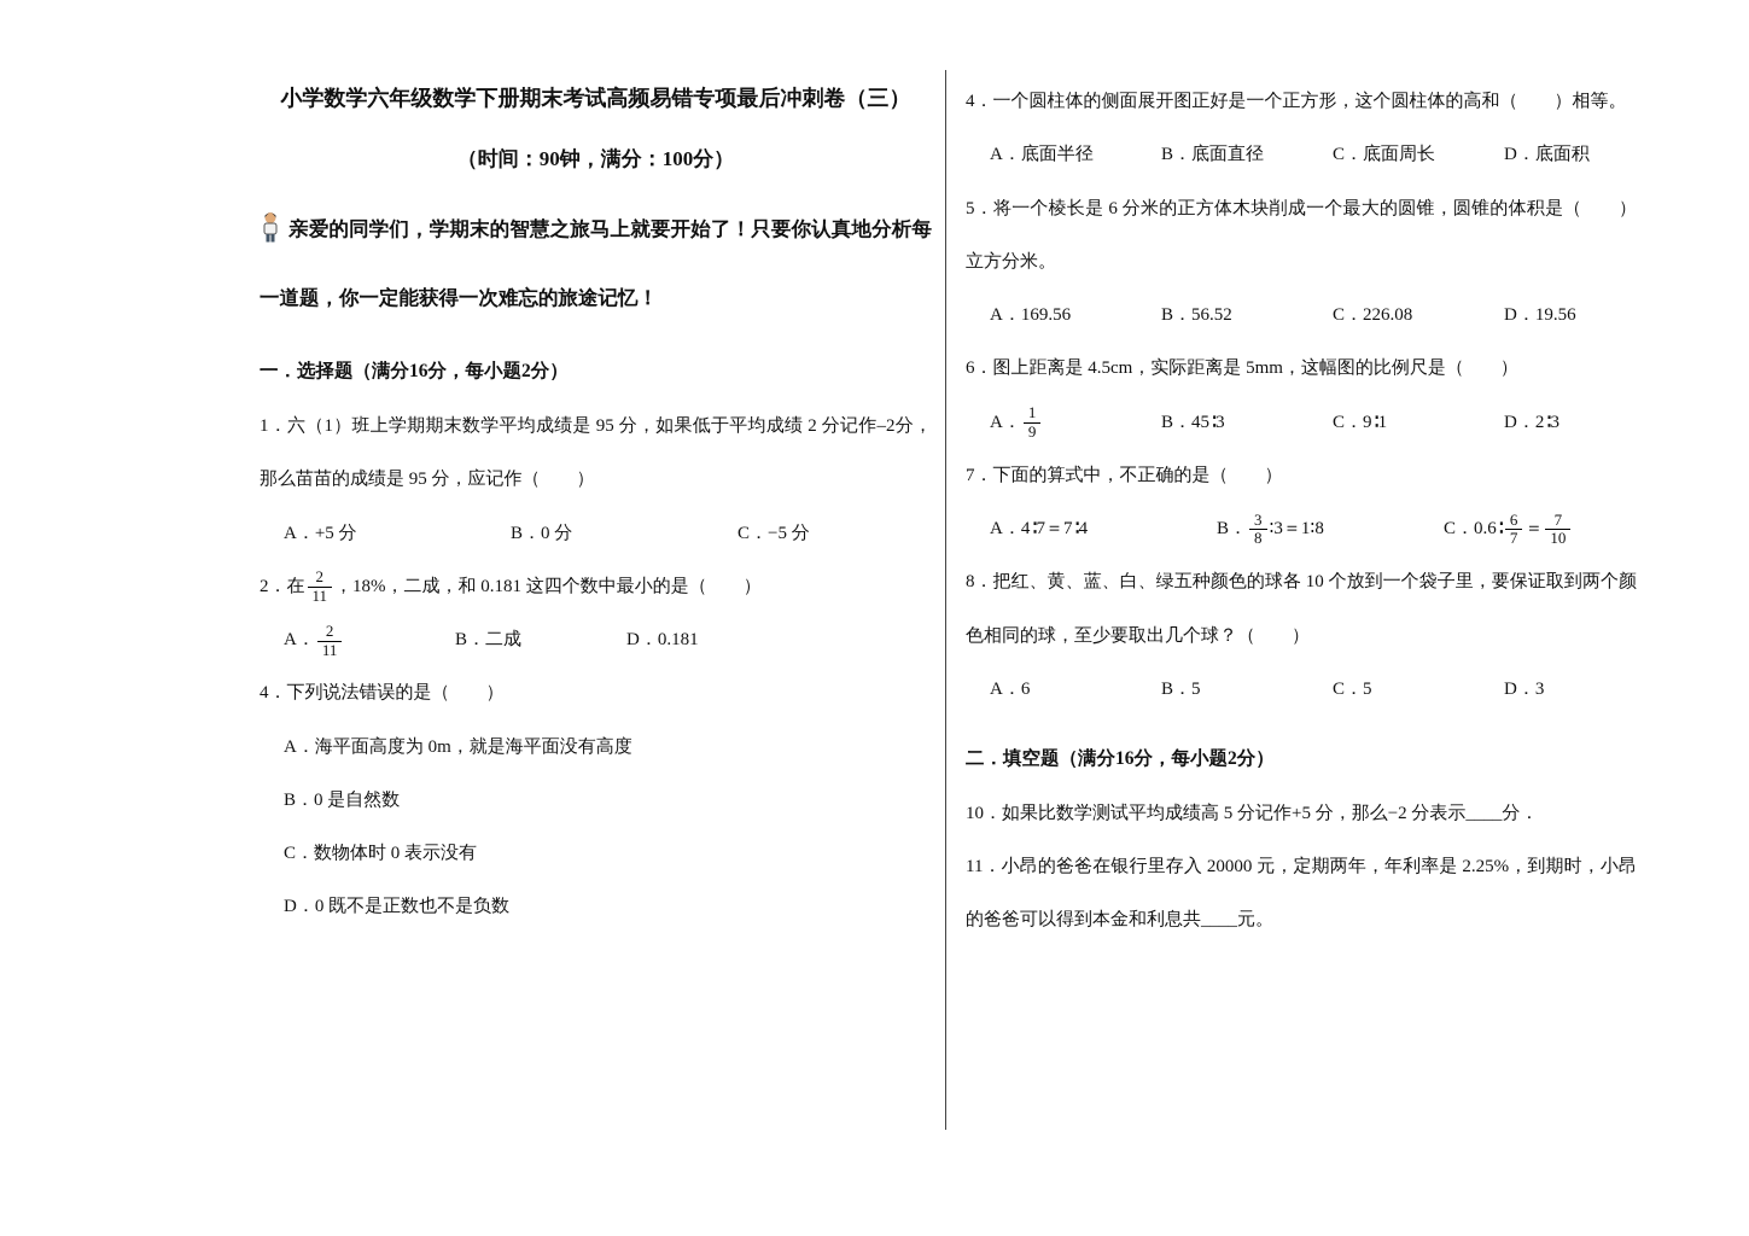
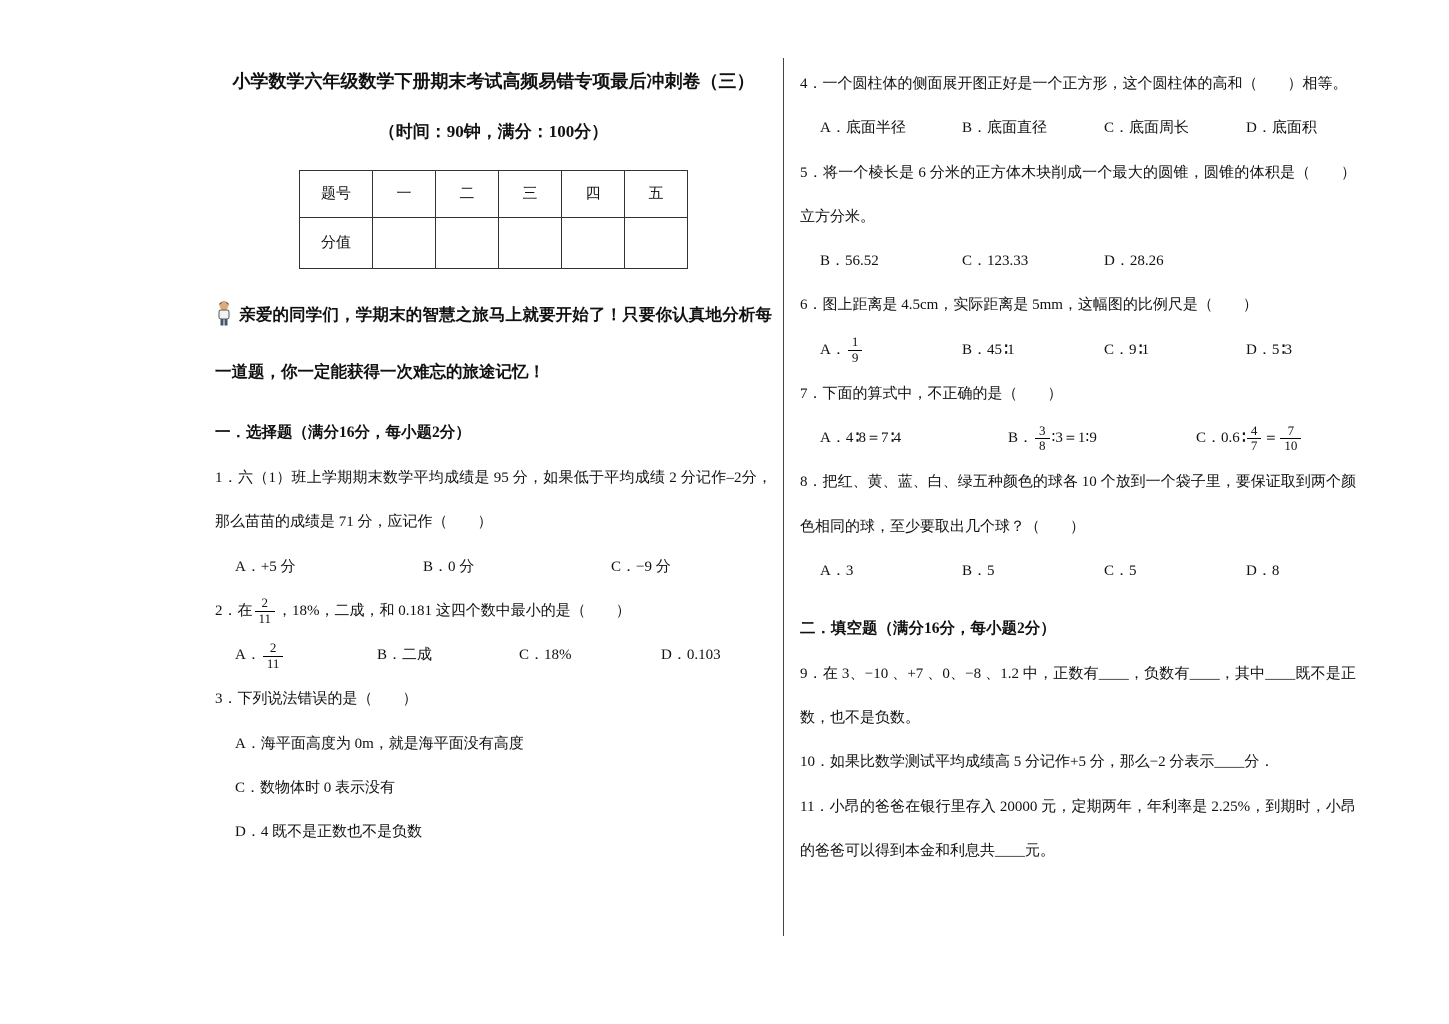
  小学数学六年级数学下册期末考试高频易错专项最后冲刺卷（三）
  （时间：90钟，满分：100分）
+ 题号	一	二	三	四	五
+ 分值
  亲爱的同学们，学期末的智慧之旅马上就要开始了！只要你认真地分析每一道题，你一定能获得一次难忘的旅途记忆！
  一．选择题（满分16分，每小题2分）
- 1．六（1）班上学期期末数学平均成绩是 95 分，如果低于平均成绩 2 分记作–2分，那么苗苗的成绩是 95 分，应记作（ ）
+ 1．六（1）班上学期期末数学平均成绩是 95 分，如果低于平均成绩 2 分记作–2分，那么苗苗的成绩是 71 分，应记作（ ）
  A．+5 分
  B．0 分
- C．−5 分
+ C．−9 分
  2．在
  2
  11
  ，18%，二成，和 0.181 这四个数中最小的是（ ）
  A．
  2
  11
  B．二成
+ C．18%
- D．0.181
+ D．0.103
- 4．下列说法错误的是（ ）
+ 3．下列说法错误的是（ ）
  A．海平面高度为 0m，就是海平面没有高度
- B．0 是自然数
  C．数物体时 0 表示没有
- D．0 既不是正数也不是负数
+ D．4 既不是正数也不是负数
  4．一个圆柱体的侧面展开图正好是一个正方形，这个圆柱体的高和（ ）相等。
  A．底面半径
  B．底面直径
  C．底面周长
  D．底面积
  5．将一个棱长是 6 分米的正方体木块削成一个最大的圆锥，圆锥的体积是（ ）立方分米。
- A．169.56
  B．56.52
- C．226.08
+ C．123.33
- D．19.56
+ D．28.26
  6．图上距离是 4.5cm，实际距离是 5mm，这幅图的比例尺是（ ）
  A．
  1
  9
- B．45∶3
+ B．45∶1
  C．9∶1
- D．2∶3
+ D．5∶3
  7．下面的算式中，不正确的是（ ）
- A．4∶7＝7∶4
+ A．4∶8＝7∶4
  B．
  3
  8
- ∶3＝1∶8
+ ∶3＝1∶9
  C．0.6∶
- 6
+ 4
  7
  ＝
  7
  10
  8．把红、黄、蓝、白、绿五种颜色的球各 10 个放到一个袋子里，要保证取到两个颜色相同的球，至少要取出几个球？（ ）
- A．6
+ A．3
  B．5
  C．5
- D．3
+ D．8
  二．填空题（满分16分，每小题2分）
+ 9．在 3、−10 、+7 、0、−8 、1.2 中，正数有____，负数有____，其中____既不是正数，也不是负数。
  10．如果比数学测试平均成绩高 5 分记作+5 分，那么−2 分表示____分．
  11．小昂的爸爸在银行里存入 20000 元，定期两年，年利率是 2.25%，到期时，小昂的爸爸可以得到本金和利息共____元。
